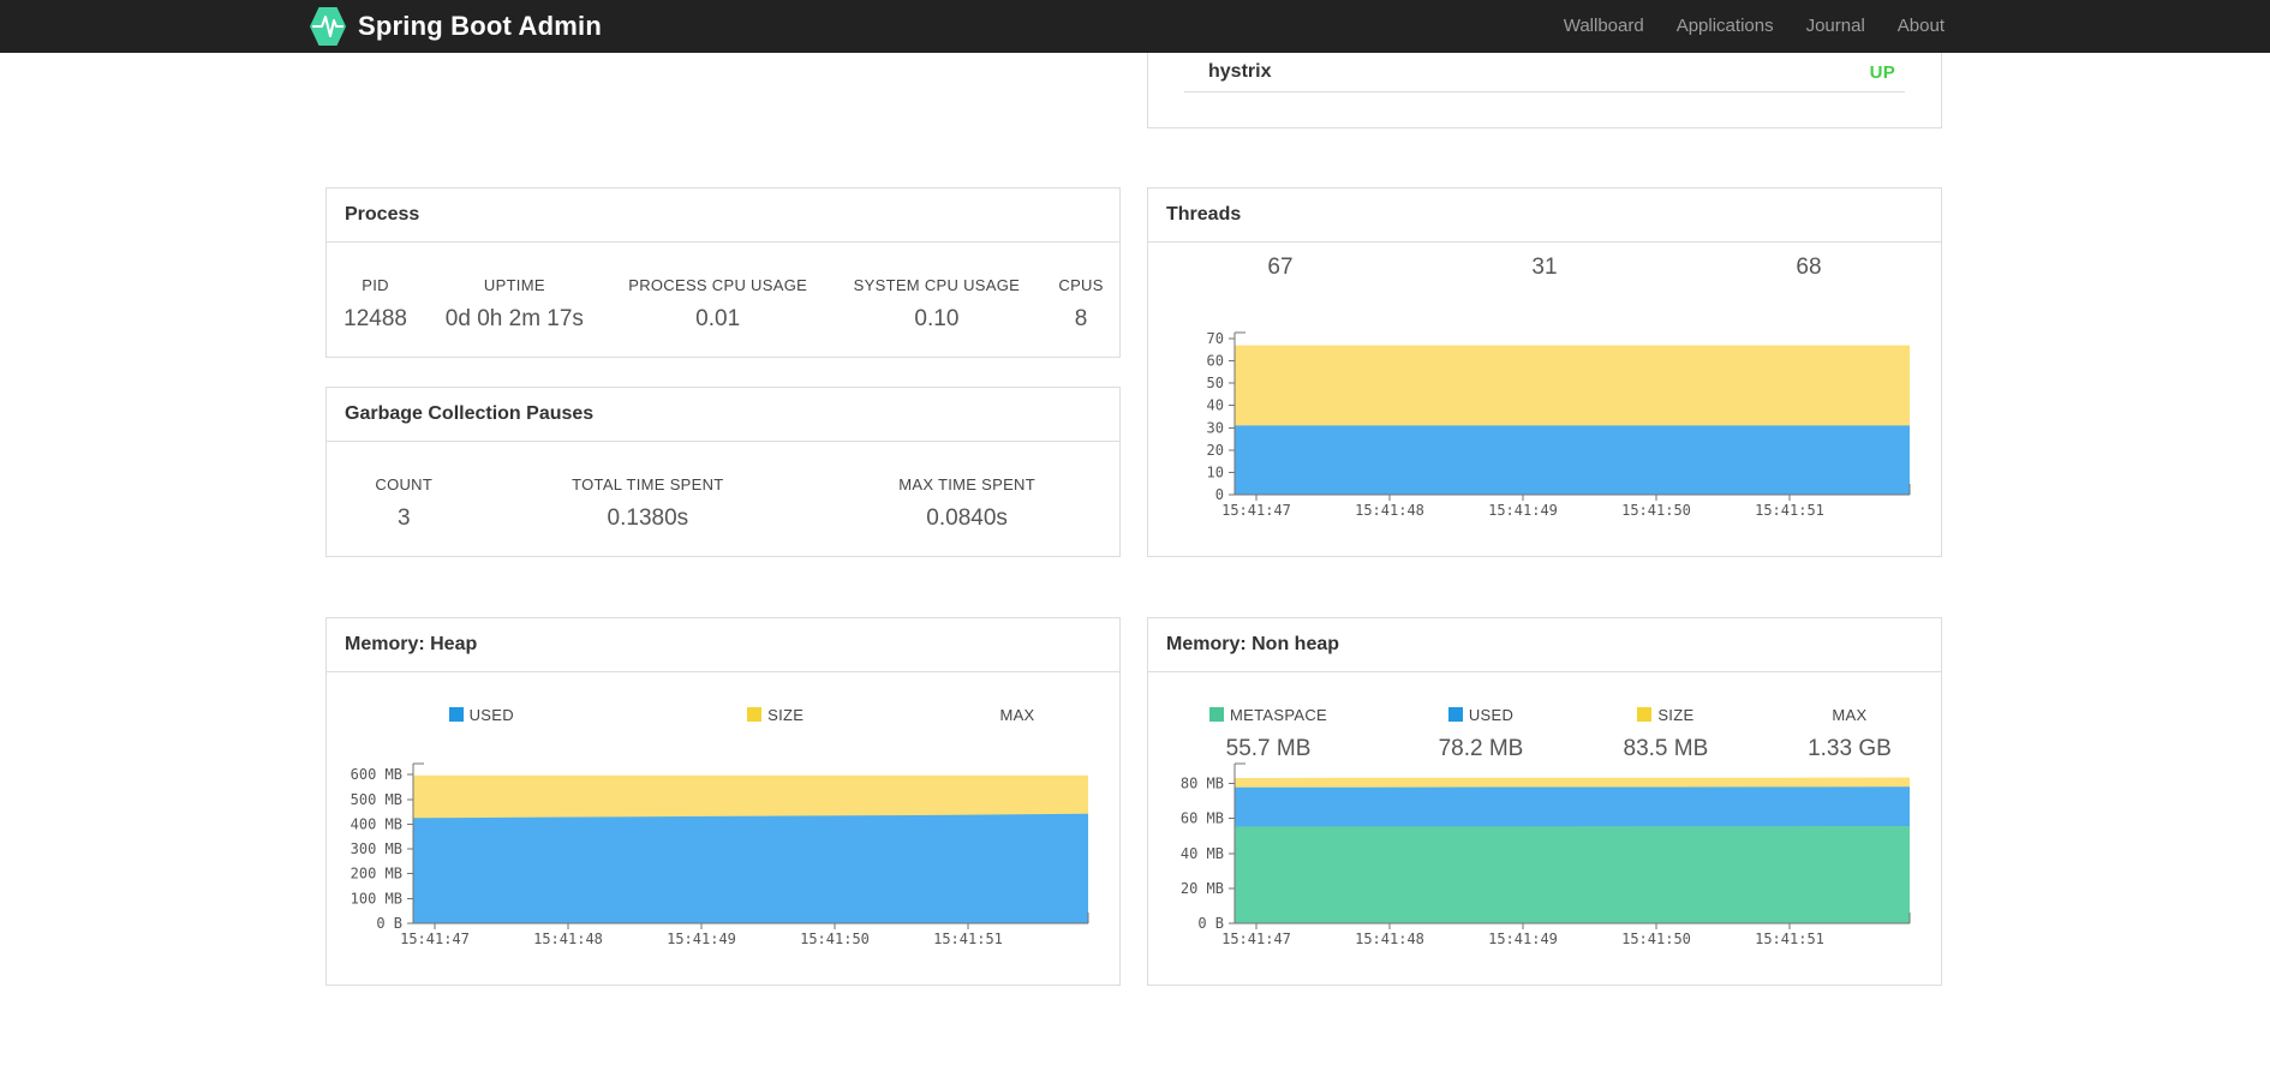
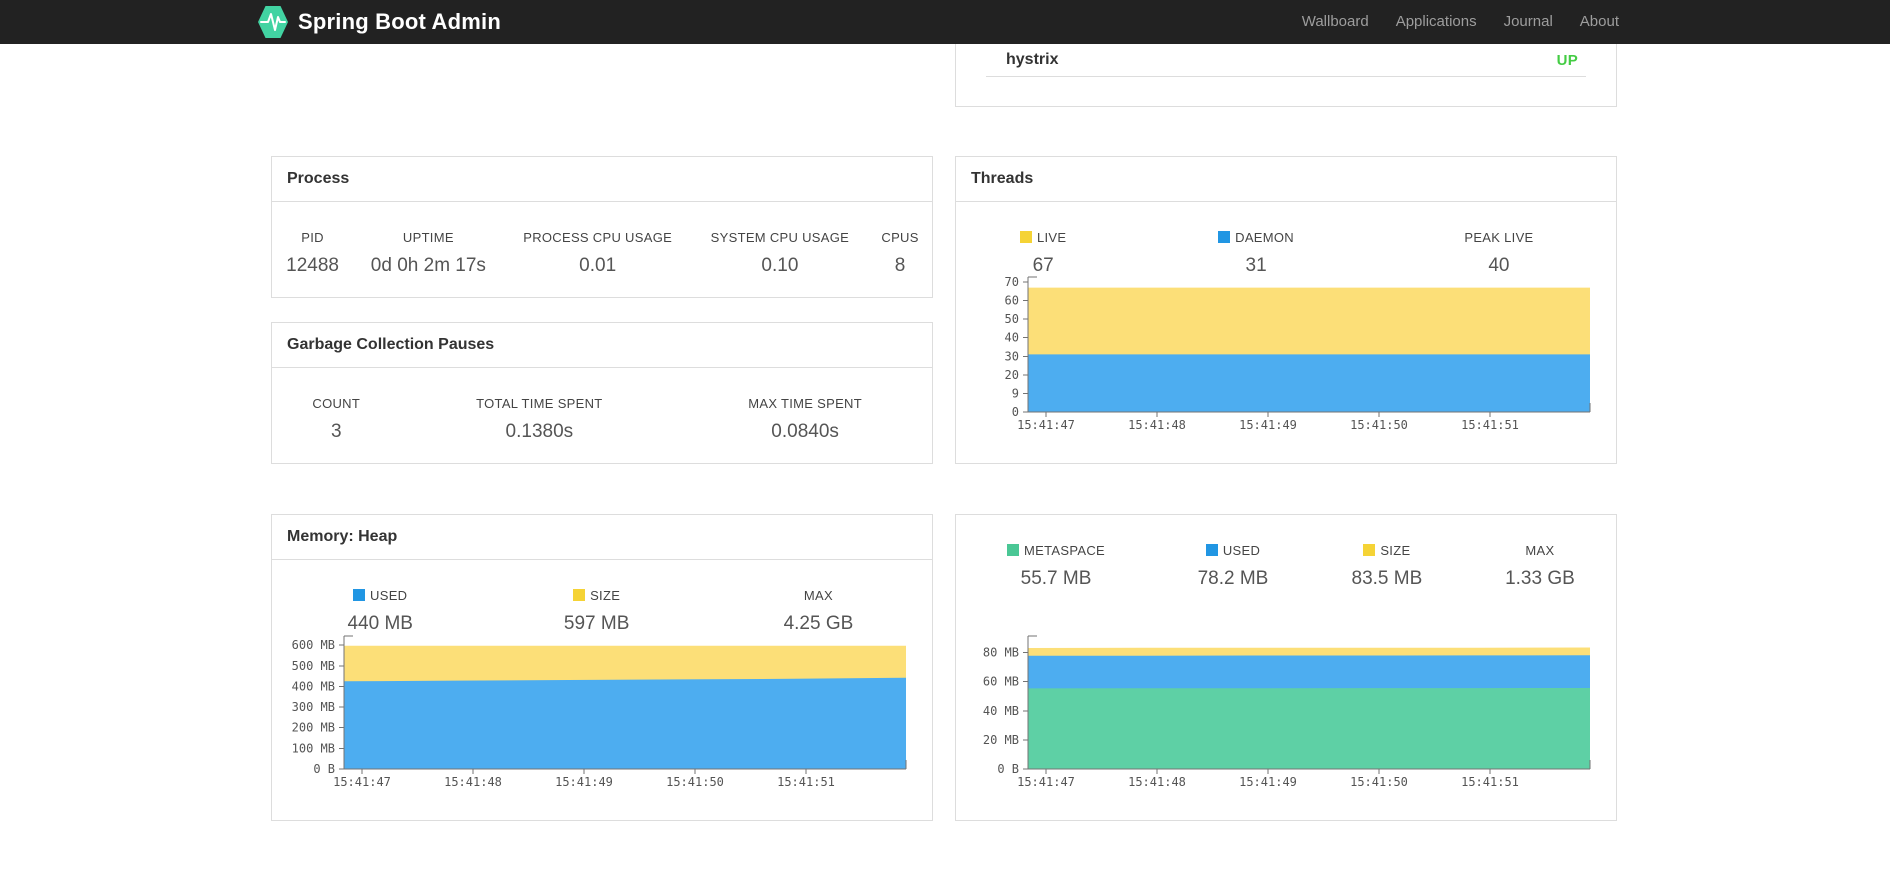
  Spring Boot Admin
  Wallboard
  Applications
  Journal
  About
  hystrix
  UP
  Process
  PID	UPTIME	PROCESS CPU USAGE	SYSTEM CPU USAGE	CPUS
  12488	0d 0h 2m 17s	0.01	0.10	8
  Garbage Collection Pauses
  COUNT	TOTAL TIME SPENT	MAX TIME SPENT
  3	0.1380s	0.0840s
  Threads
+ LIVE	DAEMON	PEAK LIVE
- 67	31	68
+ 67	31	40
  0
- 10
+ 9
  20
  30
  40
  50
  60
  70
  15:41:47
  15:41:48
  15:41:49
  15:41:50
  15:41:51
  Memory: Heap
  USED	SIZE	MAX
+ 440 MB	597 MB	4.25 GB
  0 B
  100 MB
  200 MB
  300 MB
  400 MB
  500 MB
  600 MB
  15:41:47
  15:41:48
  15:41:49
  15:41:50
  15:41:51
- Memory: Non heap
  METASPACE	USED	SIZE	MAX
  55.7 MB	78.2 MB	83.5 MB	1.33 GB
  0 B
  20 MB
  40 MB
  60 MB
  80 MB
  15:41:47
  15:41:48
  15:41:49
  15:41:50
  15:41:51
